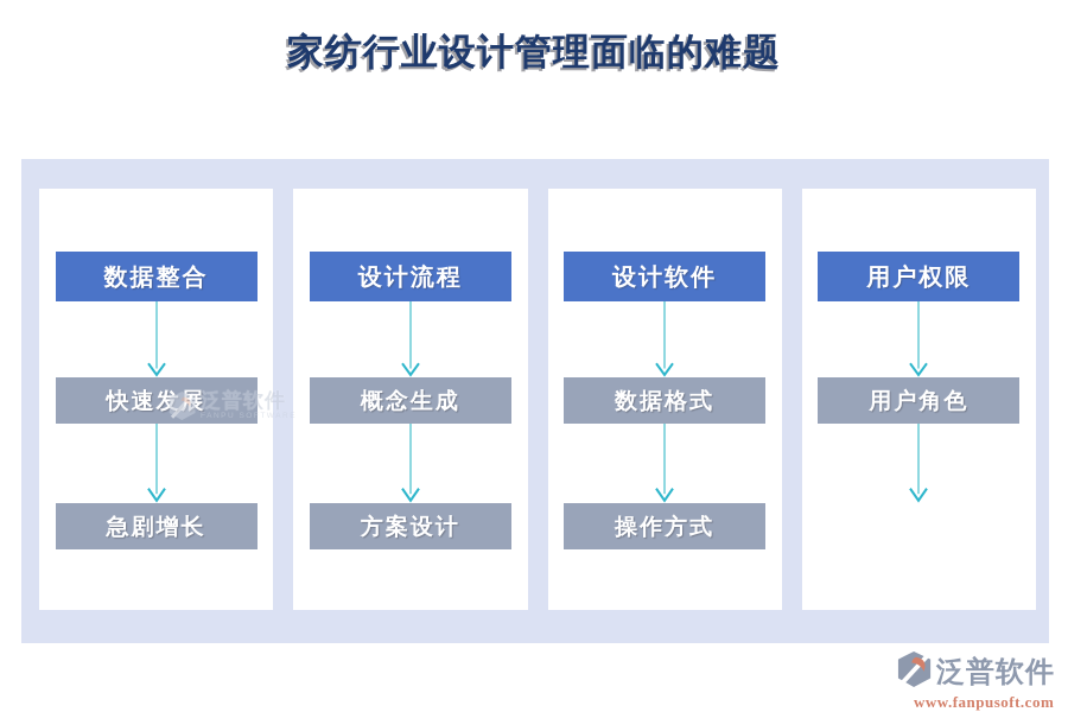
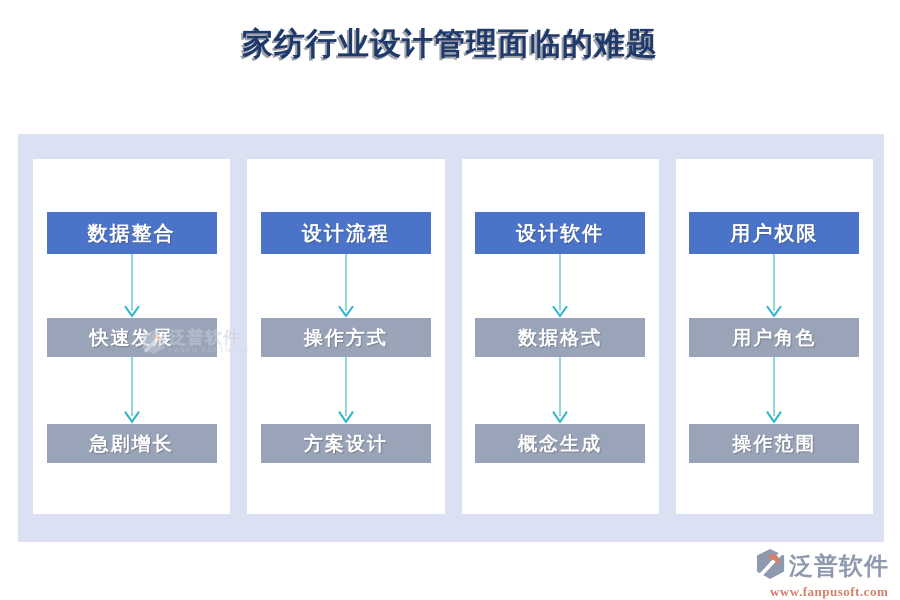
  家纺行业设计管理面临的难题
  数据整合
  快速发展
  急剧增长
  设计流程
- 概念生成
+ 操作方式
  方案设计
  设计软件
  数据格式
- 操作方式
+ 概念生成
  用户权限
  用户角色
+ 操作范围
  泛普软件
  泛普软件
  www.fanpusoft.com
